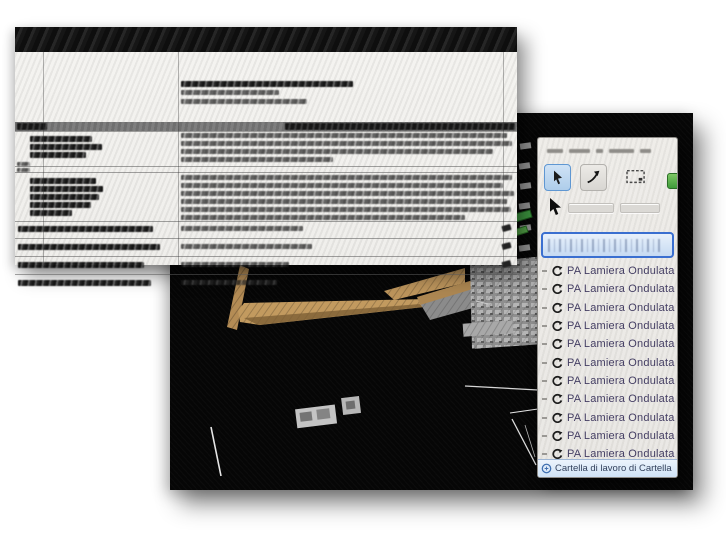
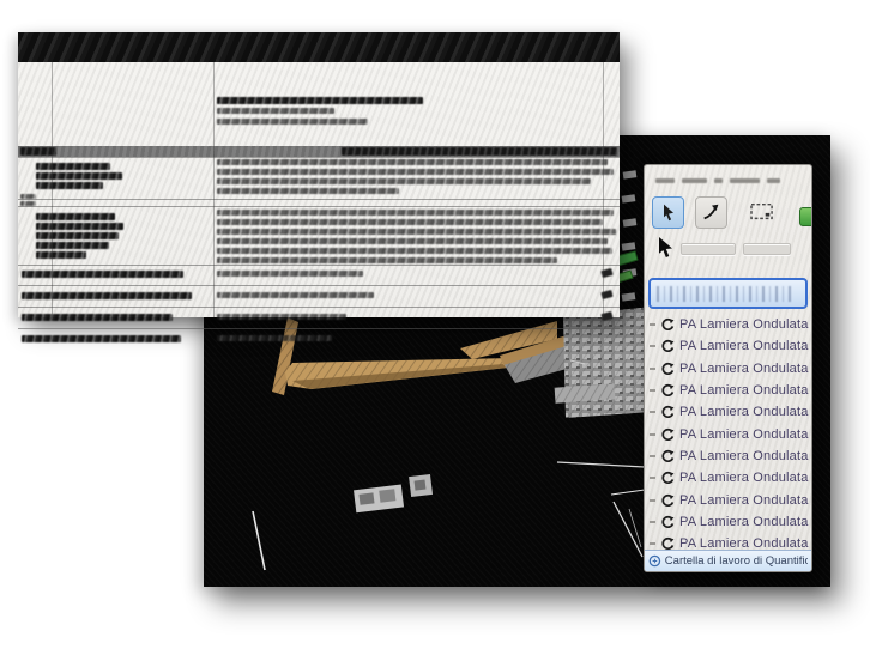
  PA Lamiera Ondulata
  PA Lamiera Ondulata
  PA Lamiera Ondulata
  PA Lamiera Ondulata
  PA Lamiera Ondulata
  PA Lamiera Ondulata
  PA Lamiera Ondulata
  PA Lamiera Ondulata
  PA Lamiera Ondulata
  PA Lamiera Ondulata
  PA Lamiera Ondulata
- Cartella di lavoro di Cartella
+ Cartella di lavoro di Quantific
